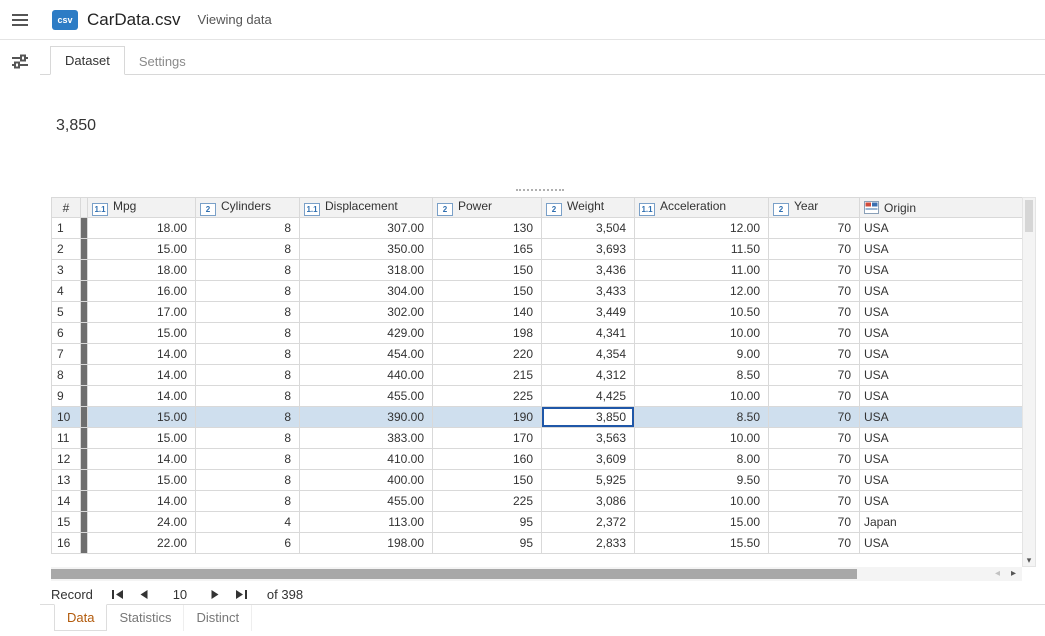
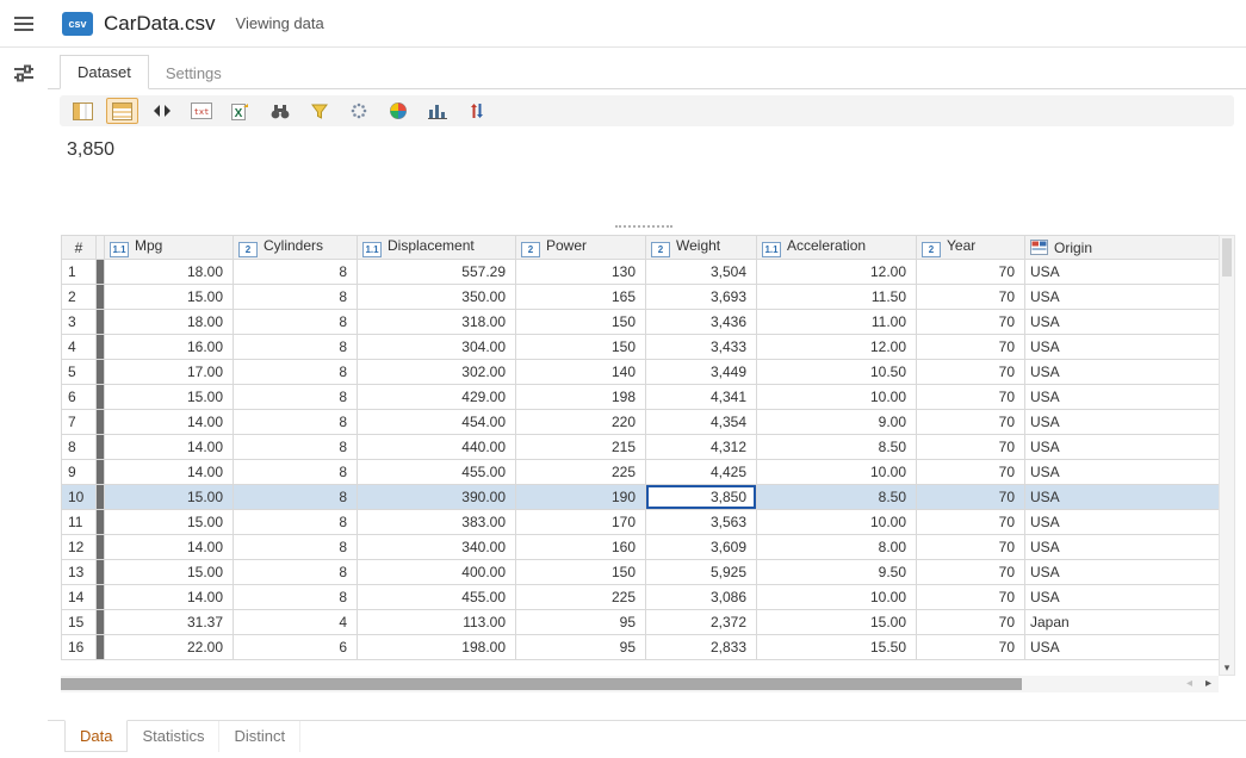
  csv
  CarData.csv
  Viewing data
  Dataset
  Settings
+ txt
+ X
  3,850
  #		1.1 Mpg	2 Cylinders	1.1 Displacement	2 Power	2 Weight	1.1 Acceleration	2 Year	Origin
- 1		18.00	8	307.00	130	3,504	12.00	70	USA
+ 1		18.00	8	557.29	130	3,504	12.00	70	USA
  2		15.00	8	350.00	165	3,693	11.50	70	USA
  3		18.00	8	318.00	150	3,436	11.00	70	USA
  4		16.00	8	304.00	150	3,433	12.00	70	USA
  5		17.00	8	302.00	140	3,449	10.50	70	USA
  6		15.00	8	429.00	198	4,341	10.00	70	USA
  7		14.00	8	454.00	220	4,354	9.00	70	USA
  8		14.00	8	440.00	215	4,312	8.50	70	USA
  9		14.00	8	455.00	225	4,425	10.00	70	USA
  10		15.00	8	390.00	190	3,850	8.50	70	USA
  11		15.00	8	383.00	170	3,563	10.00	70	USA
- 12		14.00	8	410.00	160	3,609	8.00	70	USA
+ 12		14.00	8	340.00	160	3,609	8.00	70	USA
  13		15.00	8	400.00	150	5,925	9.50	70	USA
  14		14.00	8	455.00	225	3,086	10.00	70	USA
- 15		24.00	4	113.00	95	2,372	15.00	70	Japan
+ 15		31.37	4	113.00	95	2,372	15.00	70	Japan
  16		22.00	6	198.00	95	2,833	15.50	70	USA
  ▾
  ◂
  ▸
- Record
- 10
- of 398
  Data
  Statistics
  Distinct
